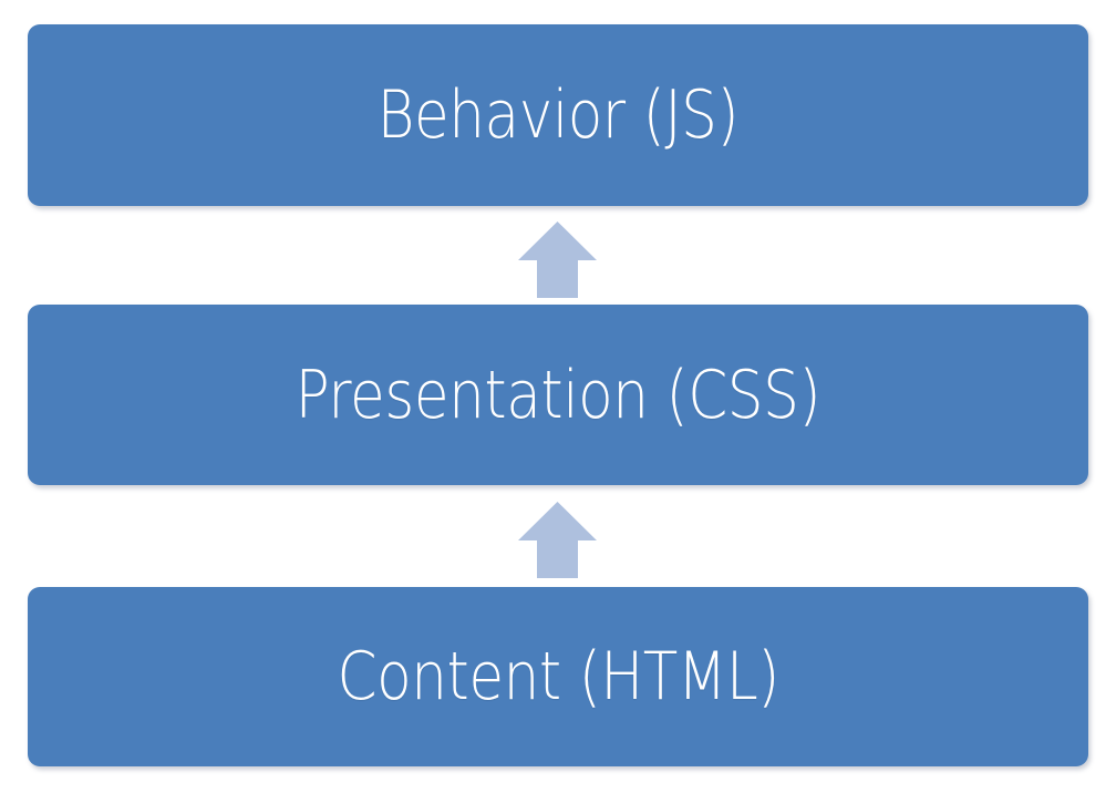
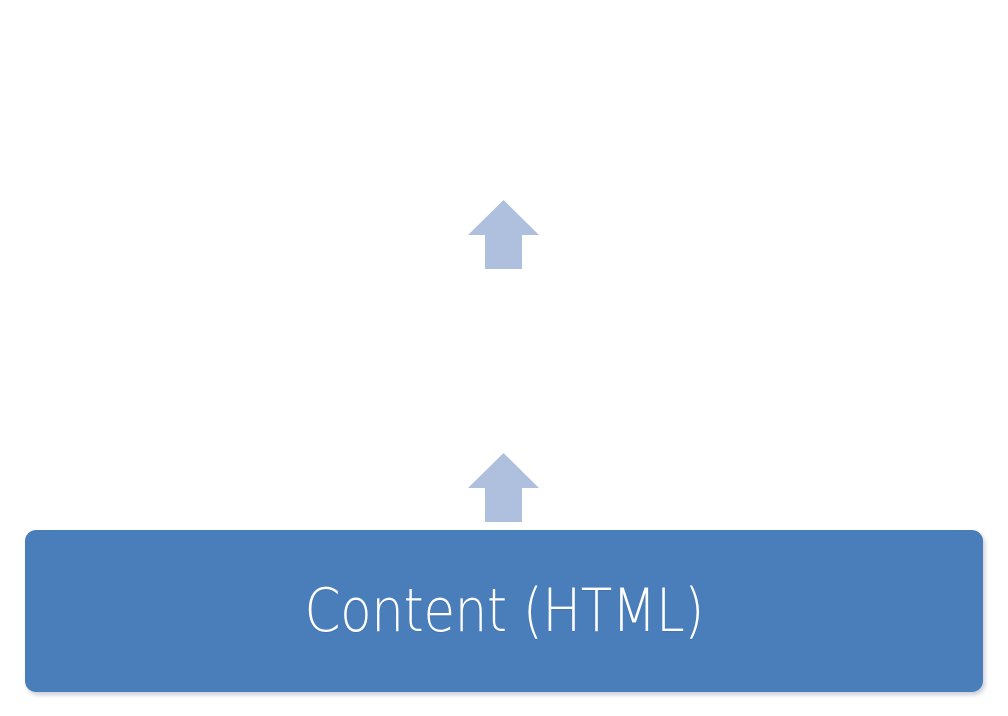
- Behavior (JS)
- Presentation (CSS)
  Content (HTML)
